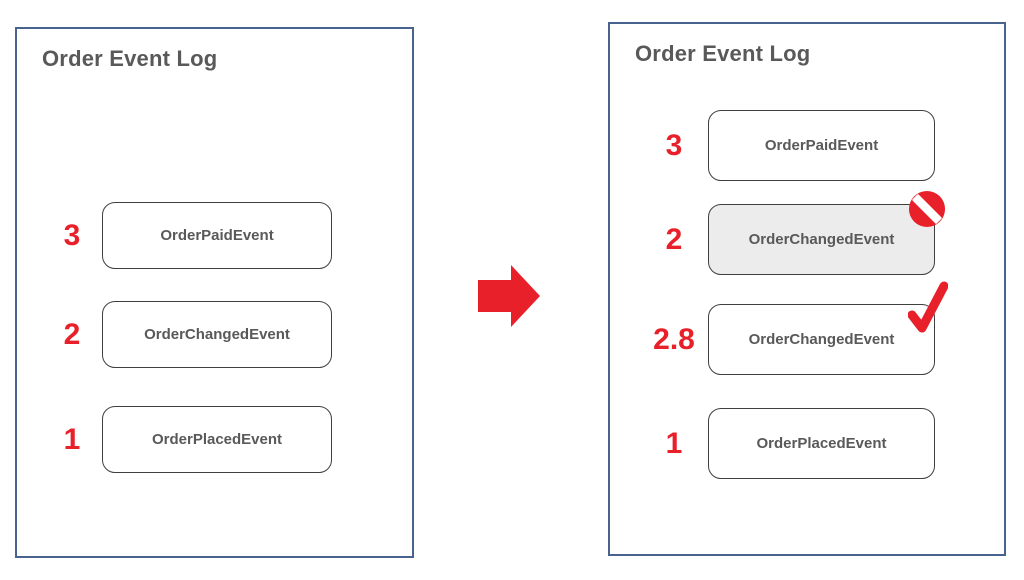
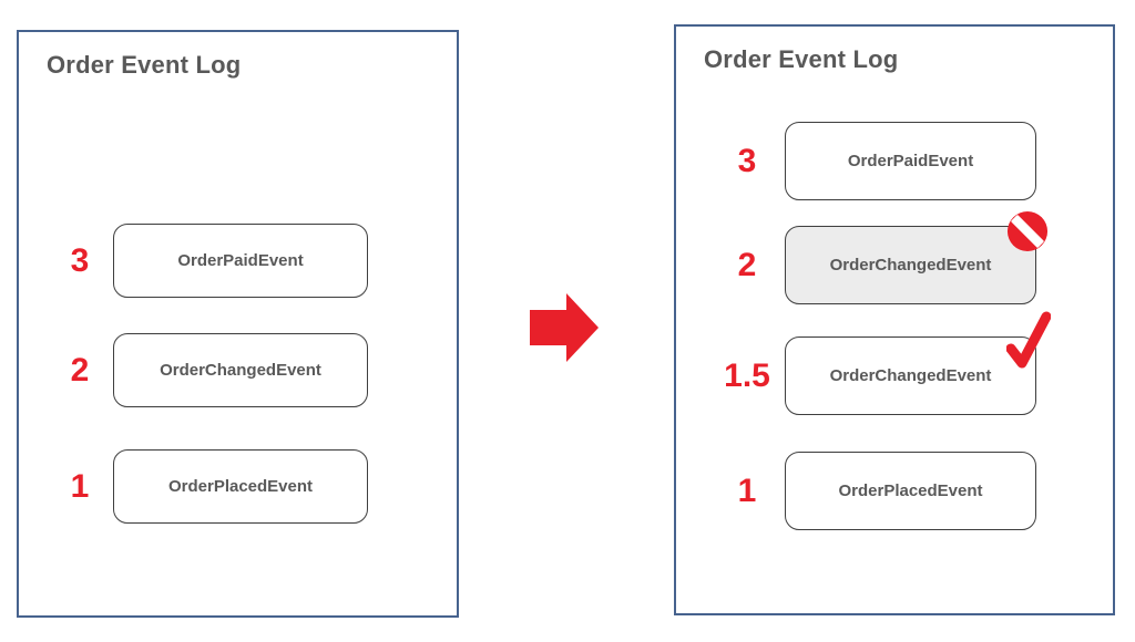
  Order Event Log
  3
  OrderPaidEvent
  2
  OrderChangedEvent
  1
  OrderPlacedEvent
  Order Event Log
  3
  OrderPaidEvent
  2
  OrderChangedEvent
- 2.8
+ 1.5
  OrderChangedEvent
  1
  OrderPlacedEvent
